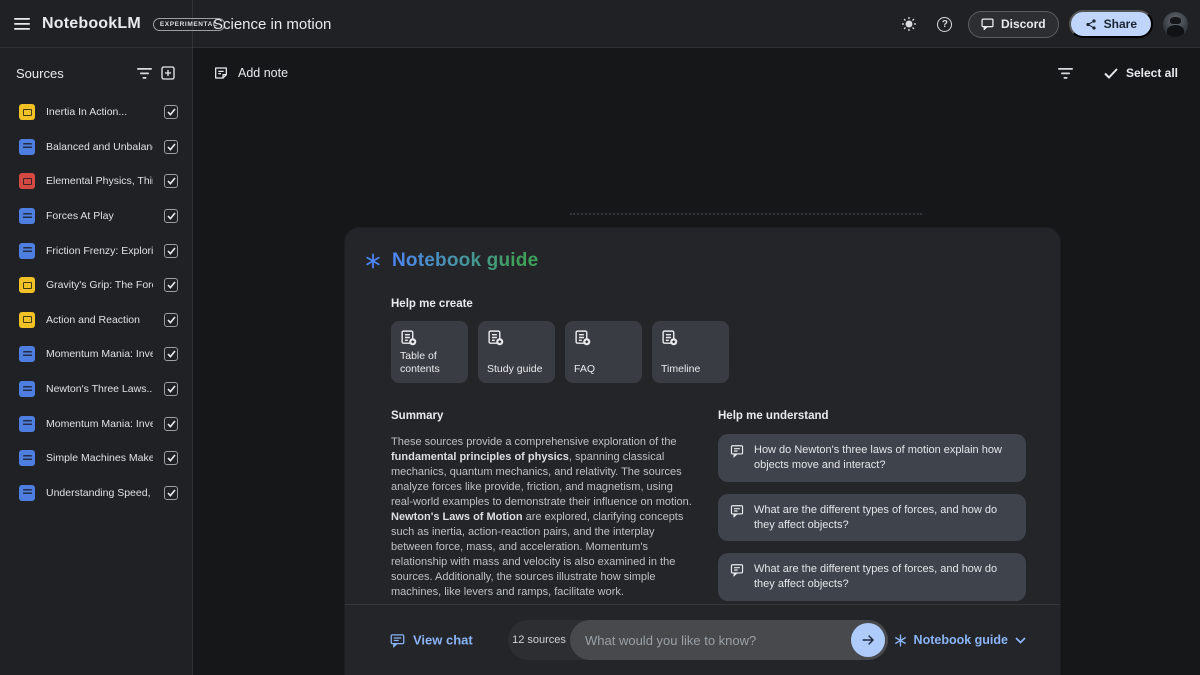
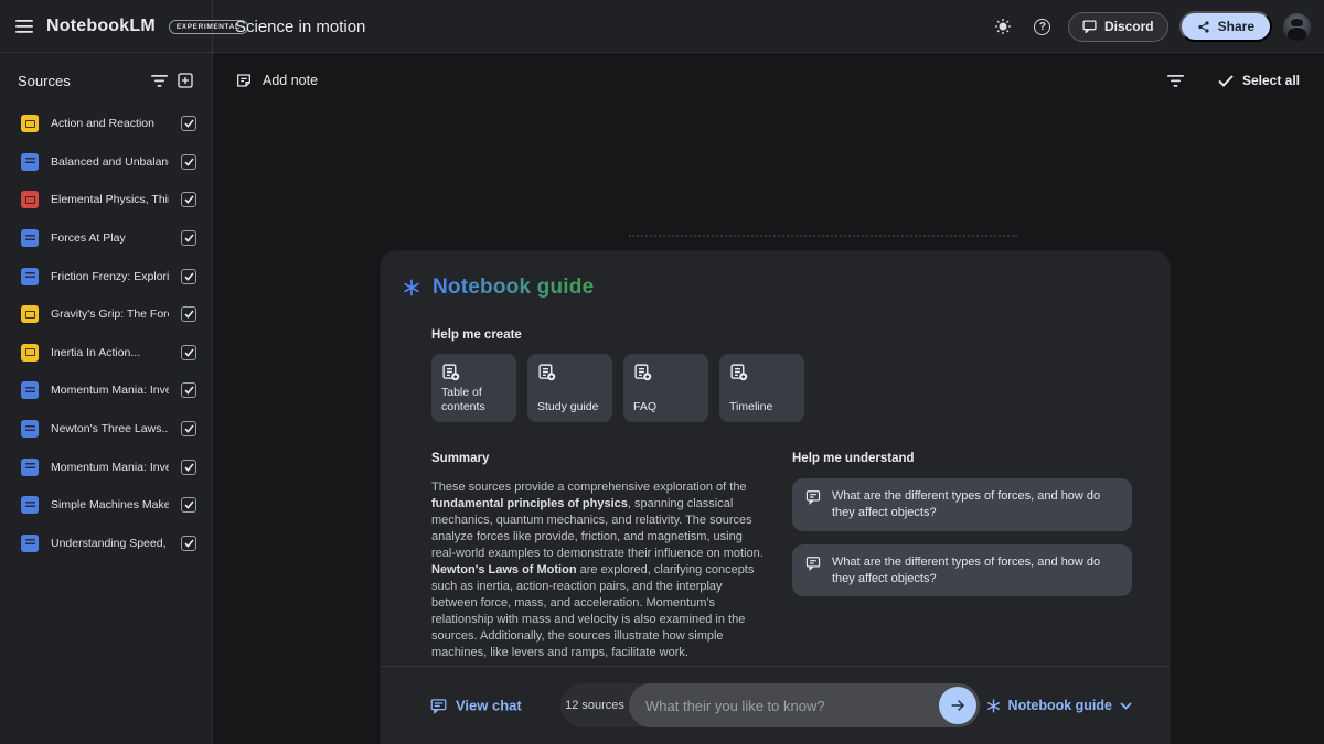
  NotebookLM
  Science in motion
  ?
  Discord
  Share
  Sources
- Inertia In Action...
+ Action and Reaction
  Balanced and Unbalan
  Elemental Physics, Thi
  Forces At Play
  Friction Frenzy: Explori
  Gravity's Grip: The For
- Action and Reaction
+ Inertia In Action...
  Momentum Mania: Inve
  Newton's Three Laws..
  Momentum Mania: Inve
  Simple Machines Make
  Understanding Speed,
  Add note
  Select all
  Notebook guide
  Help me create
  Table of contents
  Study guide
  FAQ
  Timeline
  Summary
  These sources provide a comprehensive exploration of the fundamental principles of physics, spanning classical mechanics, quantum mechanics, and relativity. The sources analyze forces like provide, friction, and magnetism, using real-world examples to demonstrate their influence on motion. Newton's Laws of Motion are explored, clarifying concepts such as inertia, action-reaction pairs, and the interplay between force, mass, and acceleration. Momentum's relationship with mass and velocity is also examined in the sources. Additionally, the sources illustrate how simple machines, like levers and ramps, facilitate work.
  Help me understand
- How do Newton's three laws of motion explain how objects move and interact?
  What are the different types of forces, and how do they affect objects?
  What are the different types of forces, and how do they affect objects?
  View chat
  12 sources
- What would you like to know?
+ What their you like to know?
  Notebook guide
